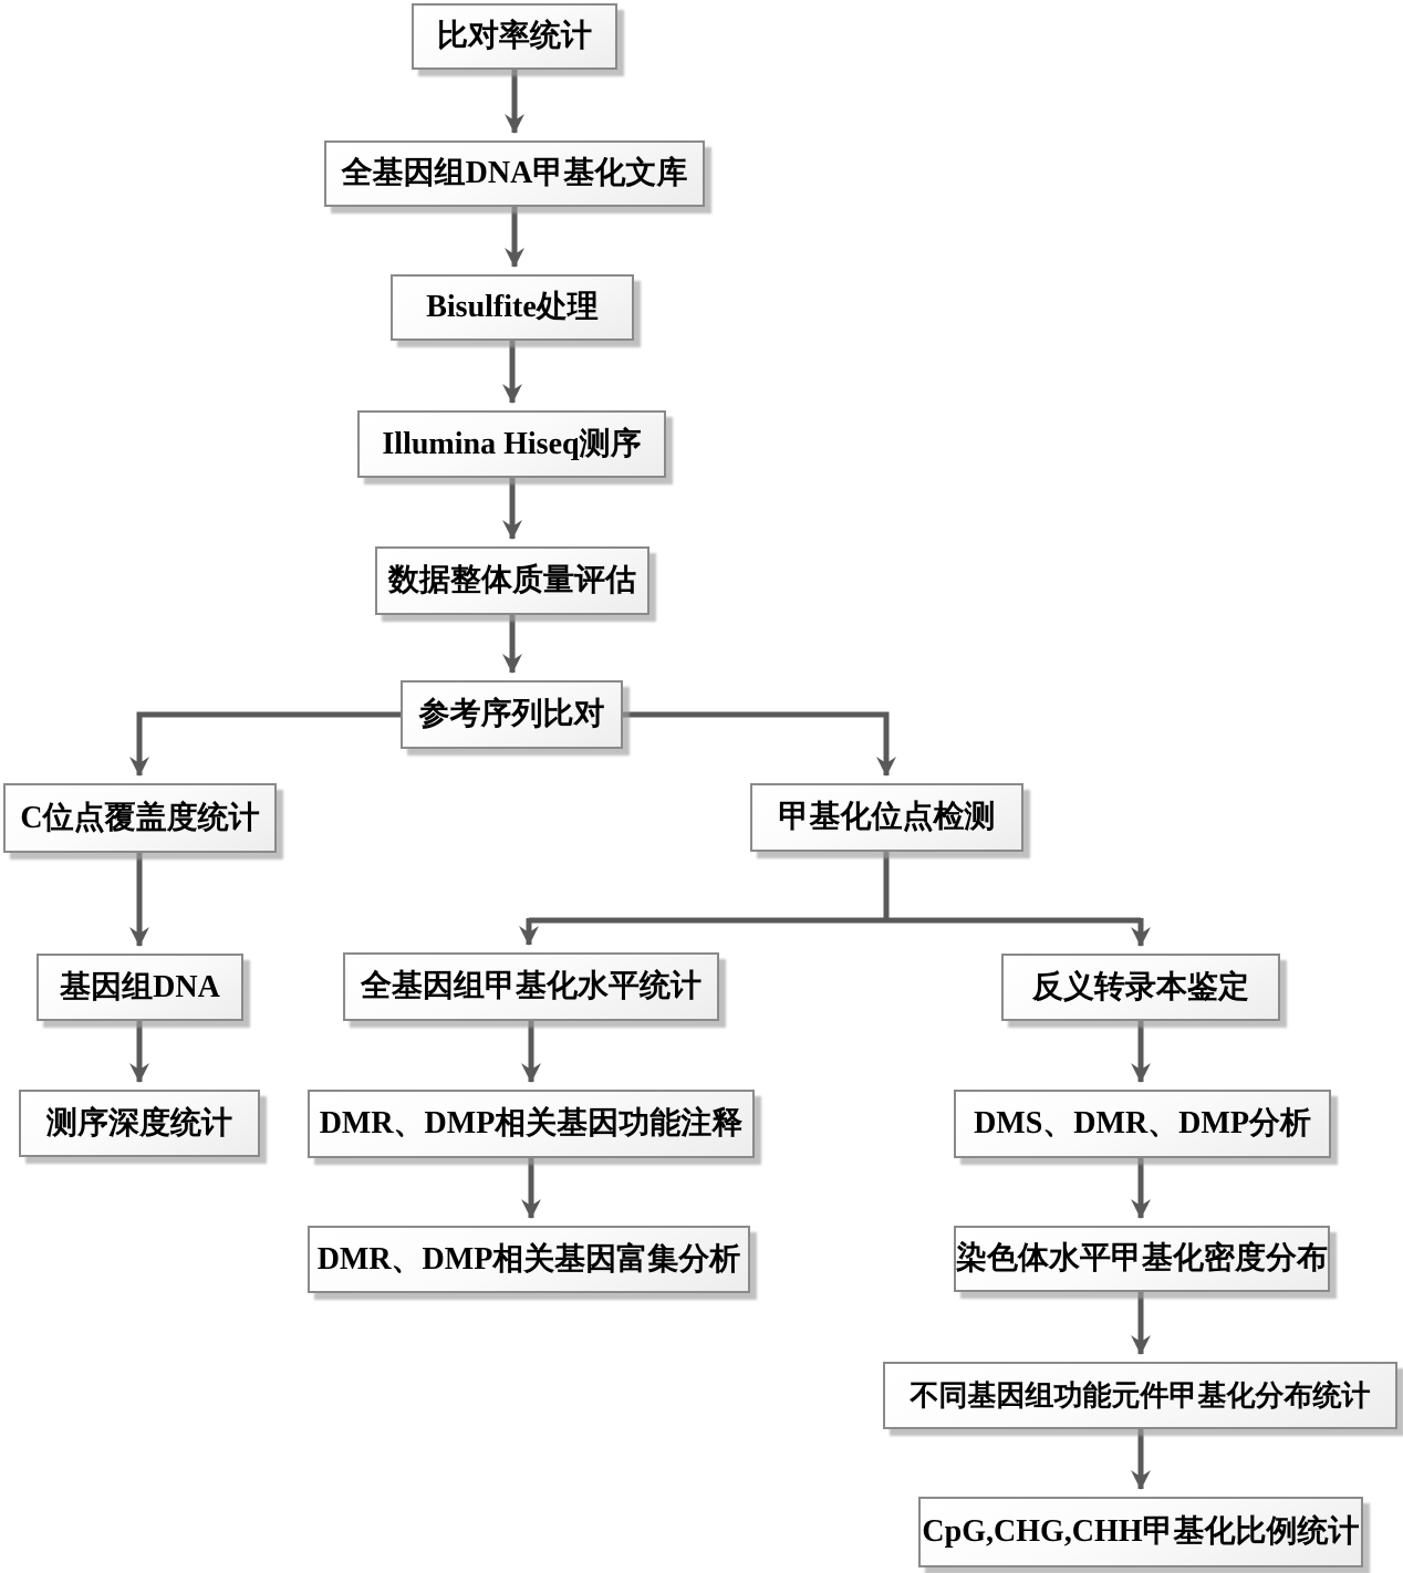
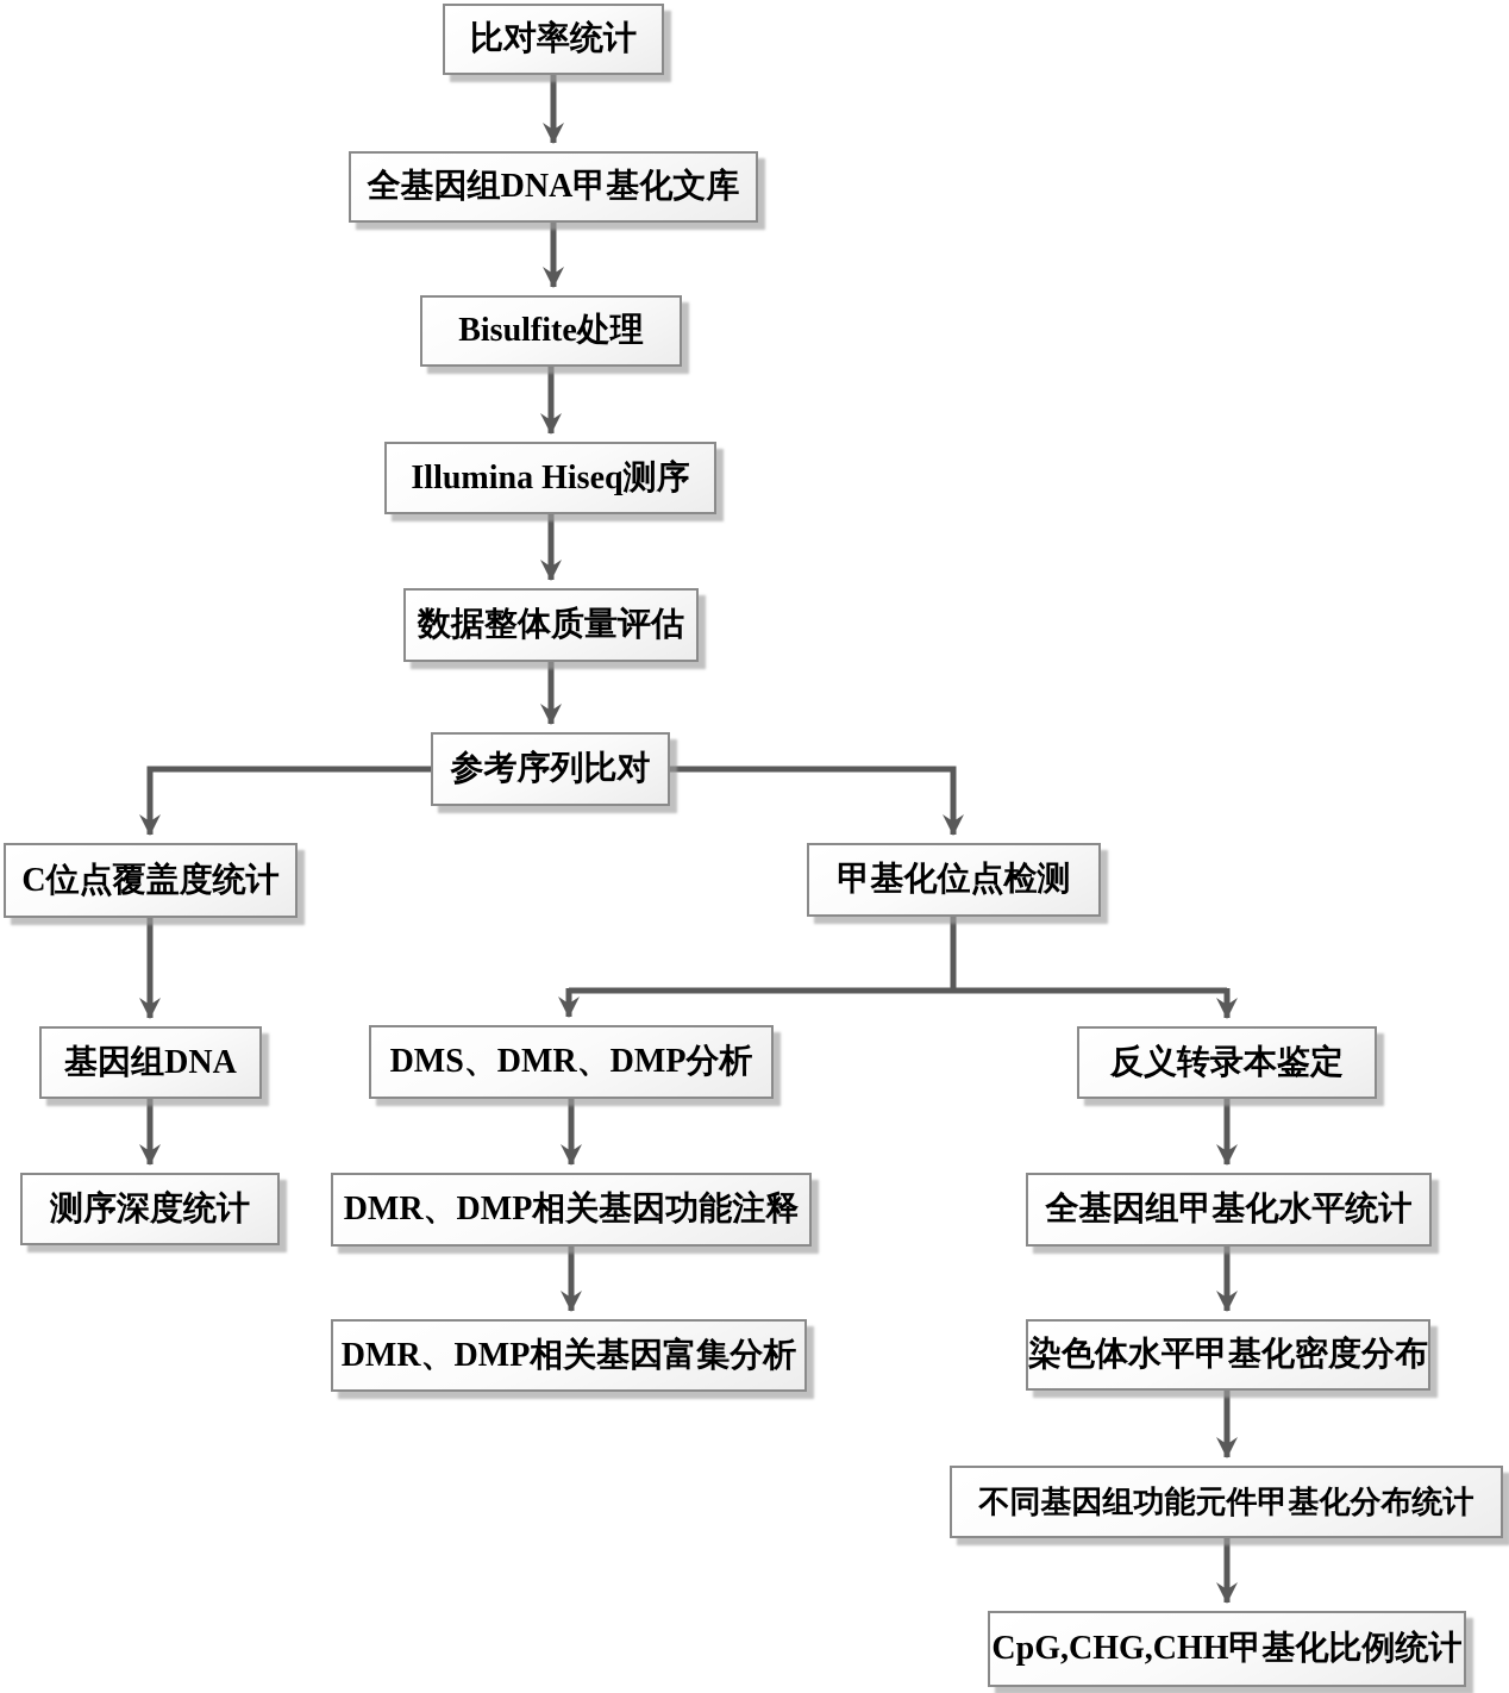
  比对率统计
  全基因组DNA甲基化文库
  Bisulfite处理
  Illumina Hiseq测序
  数据整体质量评估
  参考序列比对
  C位点覆盖度统计
  基因组DNA
  测序深度统计
  甲基化位点检测
- 全基因组甲基化水平统计
+ DMS、DMR、DMP分析
  DMR、DMP相关基因功能注释
  DMR、DMP相关基因富集分析
  反义转录本鉴定
- DMS、DMR、DMP分析
+ 全基因组甲基化水平统计
  染色体水平甲基化密度分布
  不同基因组功能元件甲基化分布统计
  CpG,CHG,CHH甲基化比例统计
